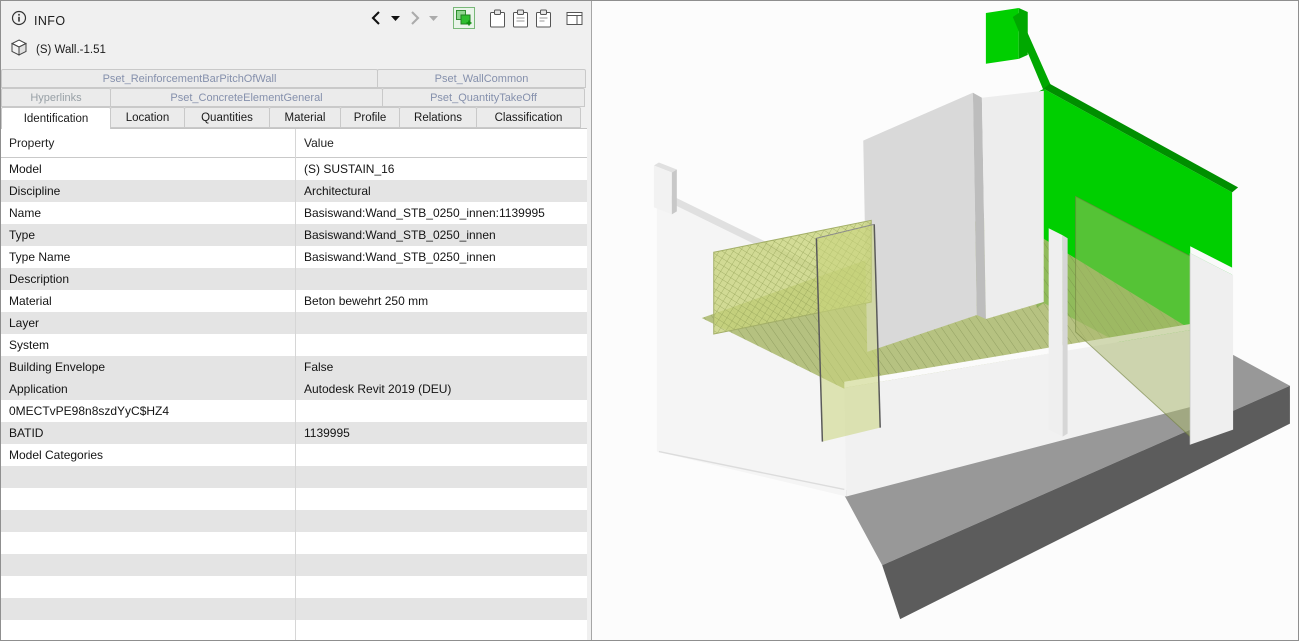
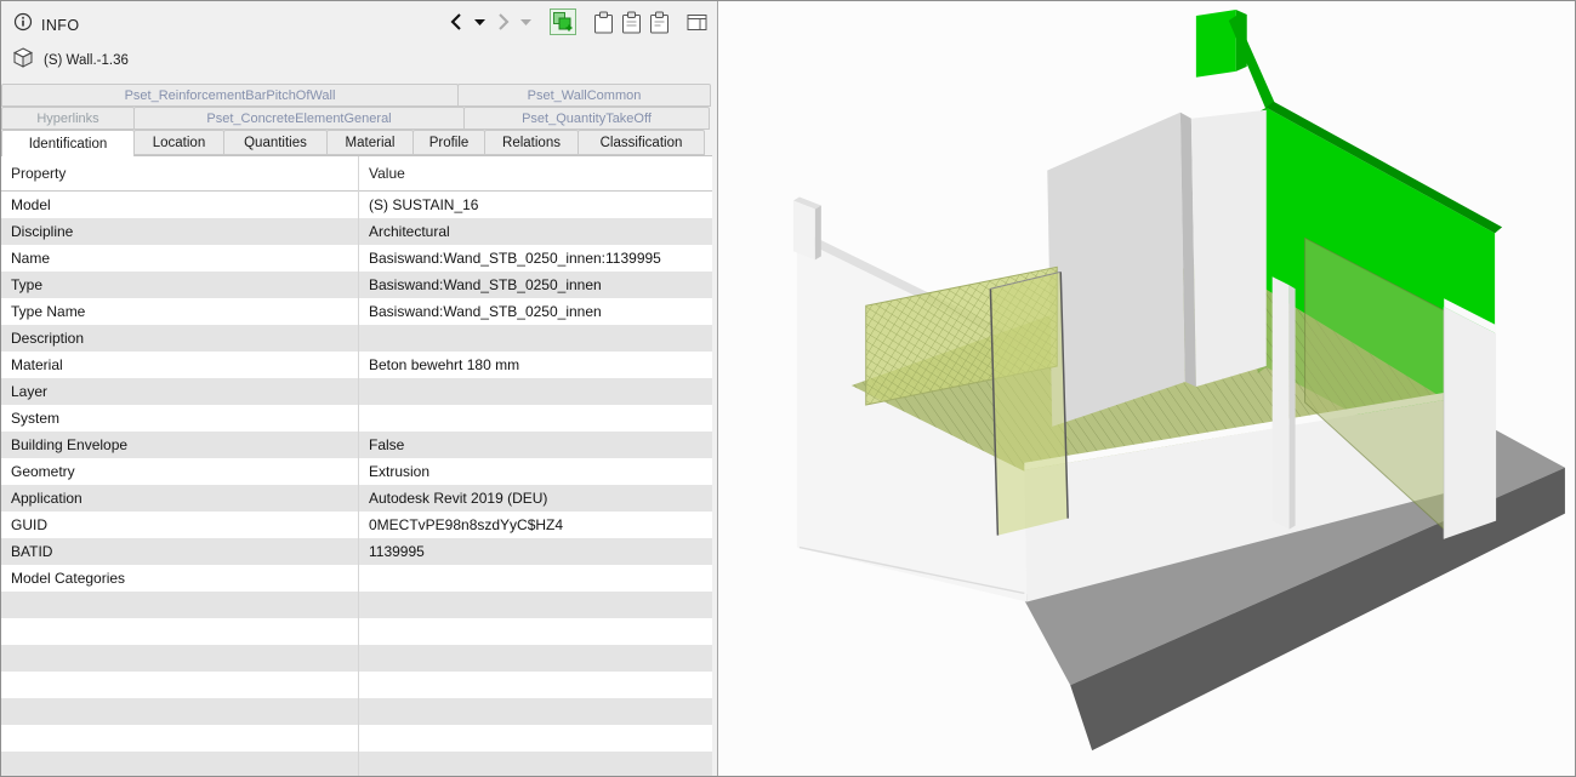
  INFO
- (S) Wall.-1.51
+ (S) Wall.-1.36
  Pset_ReinforcementBarPitchOfWall
  Pset_WallCommon
  Hyperlinks
  Pset_ConcreteElementGeneral
  Pset_QuantityTakeOff
  Identification
  Location
  Quantities
  Material
  Profile
  Relations
  Classification
  Property
  Value
  Model
  (S) SUSTAIN_16
  Discipline
  Architectural
  Name
  Basiswand:Wand_STB_0250_innen:1139995
  Type
  Basiswand:Wand_STB_0250_innen
  Type Name
  Basiswand:Wand_STB_0250_innen
  Description
  Material
- Beton bewehrt 250 mm
+ Beton bewehrt 180 mm
  Layer
  System
  Building Envelope
  False
+ Geometry
+ Extrusion
  Application
  Autodesk Revit 2019 (DEU)
+ GUID
  0MECTvPE98n8szdYyC$HZ4
  BATID
  1139995
  Model Categories
